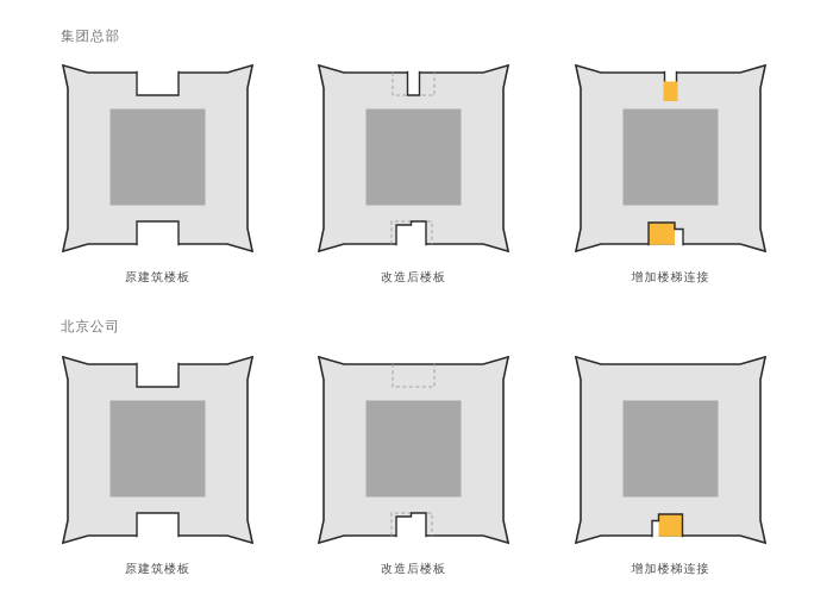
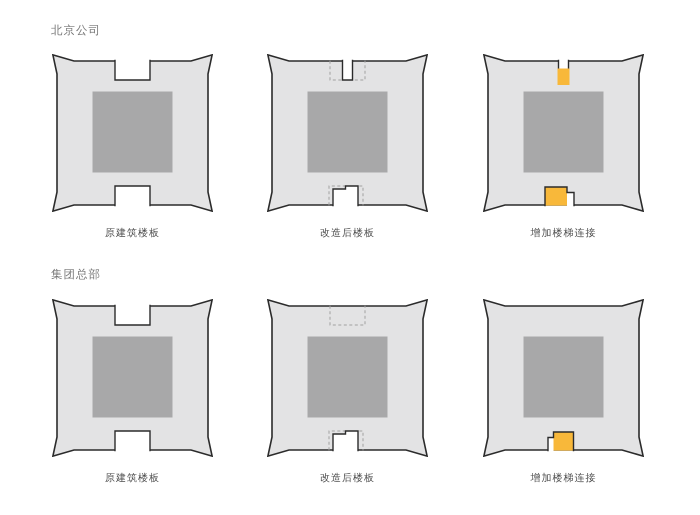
- 集团总部
+ 北京公司
  原建筑楼板
  改造后楼板
  增加楼梯连接
- 北京公司
+ 集团总部
  原建筑楼板
  改造后楼板
  增加楼梯连接
